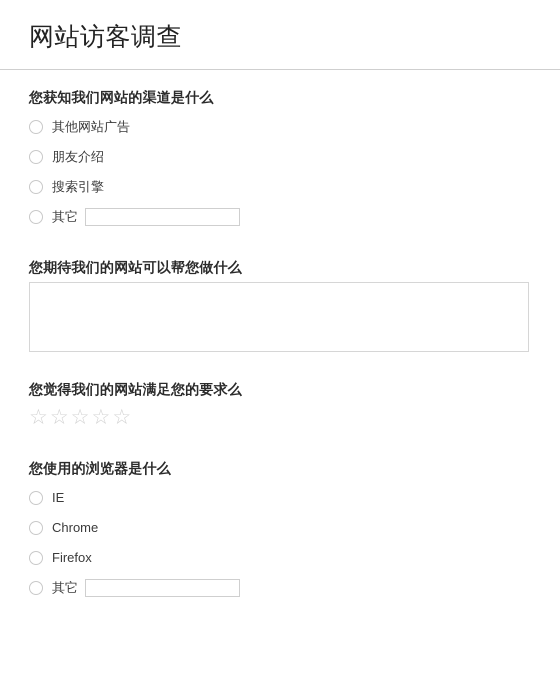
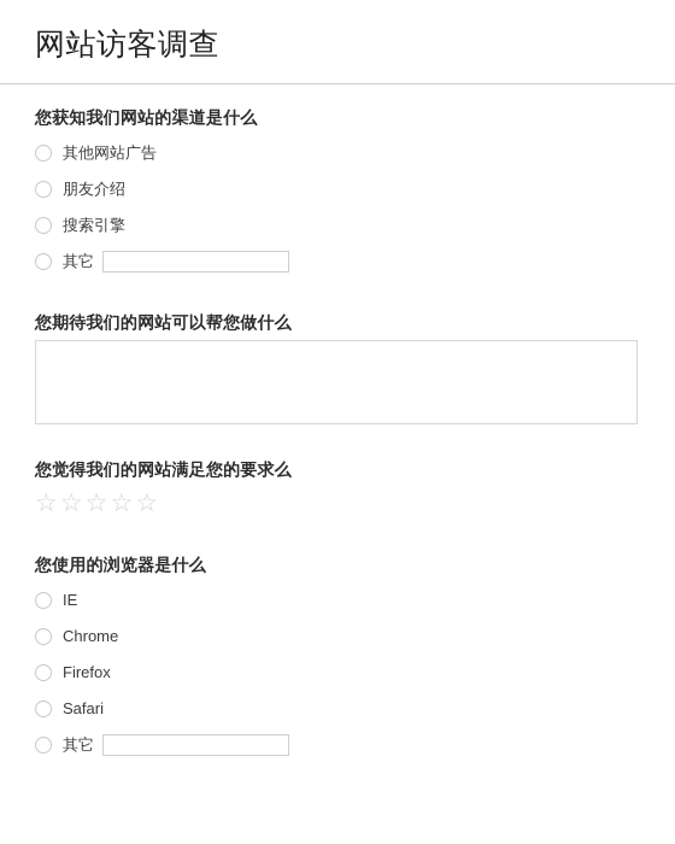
  网站访客调查
  您获知我们网站的渠道是什么
  其他网站广告
  朋友介绍
  搜索引擎
  其它
  您期待我们的网站可以帮您做什么
  您觉得我们的网站满足您的要求么
  ☆
  ☆
  ☆
  ☆
  ☆
  您使用的浏览器是什么
  IE
  Chrome
  Firefox
+ Safari
  其它
